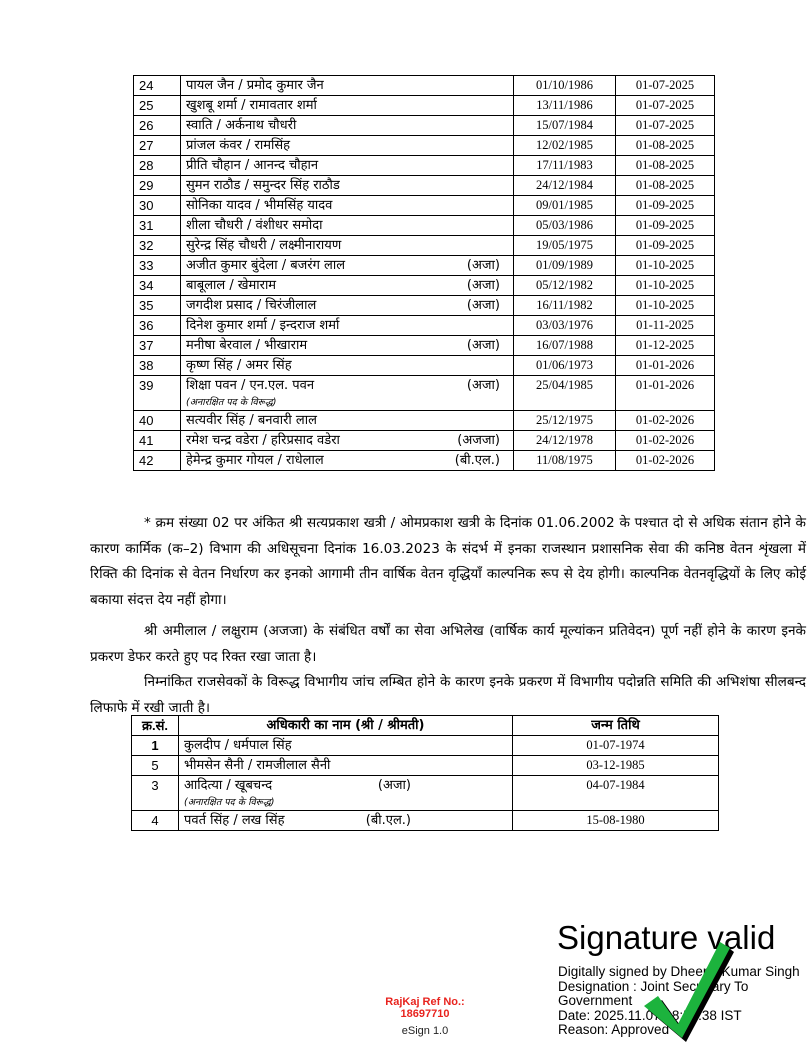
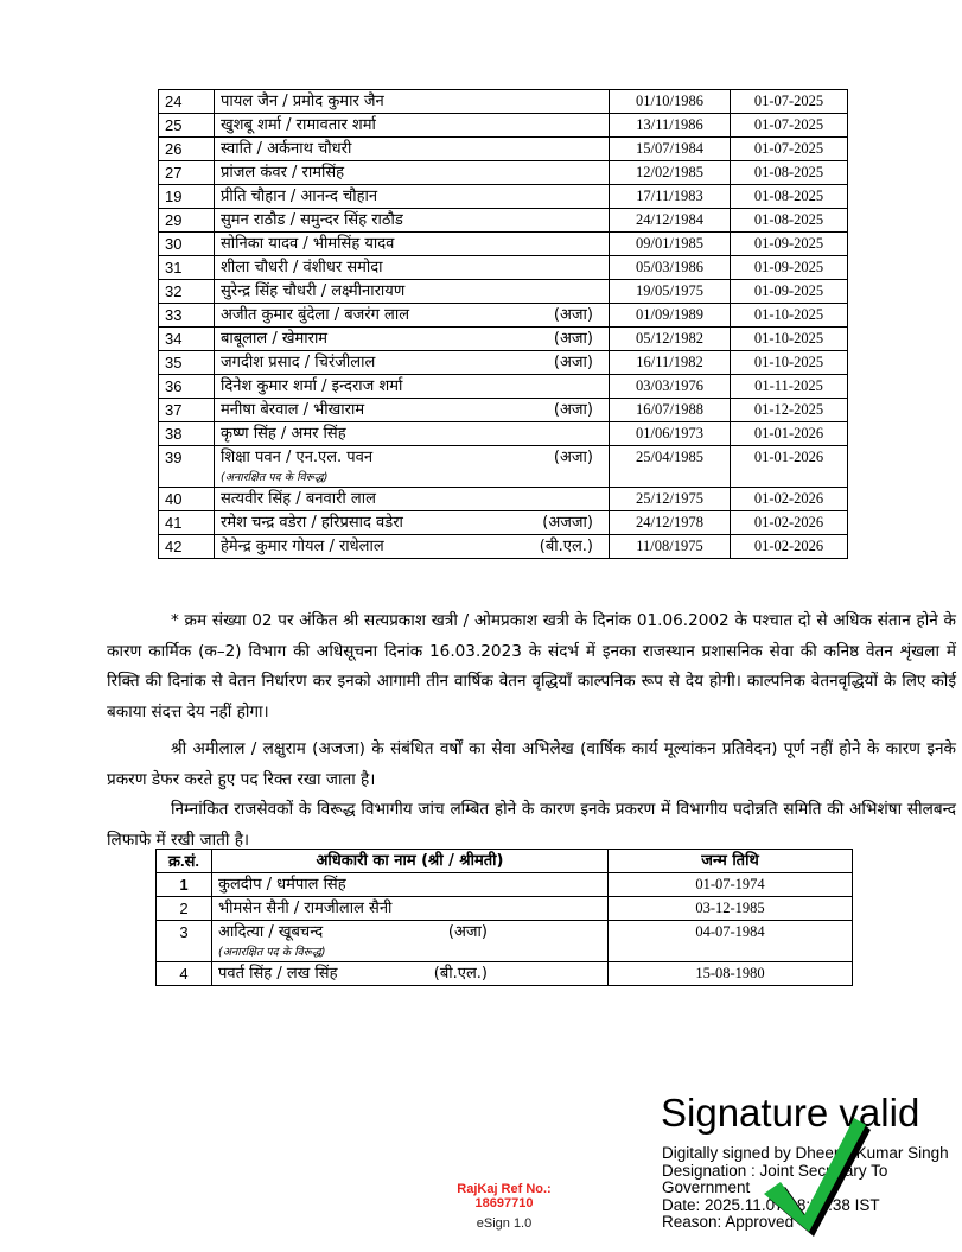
  24	पायल जैन / प्रमोद कुमार जैन	01/10/1986	01-07-2025
  25	खुशबू शर्मा / रामावतार शर्मा	13/11/1986	01-07-2025
  26	स्वाति / अर्कनाथ चौधरी	15/07/1984	01-07-2025
  27	प्रांजल कंवर / रामसिंह	12/02/1985	01-08-2025
- 28	प्रीति चौहान / आनन्द चौहान	17/11/1983	01-08-2025
+ 19	प्रीति चौहान / आनन्द चौहान	17/11/1983	01-08-2025
  29	सुमन राठौड / समुन्दर सिंह राठौड	24/12/1984	01-08-2025
  30	सोनिका यादव / भीमसिंह यादव	09/01/1985	01-09-2025
  31	शीला चौधरी / वंशीधर समोदा	05/03/1986	01-09-2025
  32	सुरेन्द्र सिंह चौधरी / लक्ष्मीनारायण	19/05/1975	01-09-2025
  33	अजीत कुमार बुंदेला / बजरंग लाल (अजा)	01/09/1989	01-10-2025
  34	बाबूलाल / खेमाराम (अजा)	05/12/1982	01-10-2025
  35	जगदीश प्रसाद / चिरंजीलाल (अजा)	16/11/1982	01-10-2025
  36	दिनेश कुमार शर्मा / इन्दराज शर्मा	03/03/1976	01-11-2025
  37	मनीषा बेरवाल / भीखाराम (अजा)	16/07/1988	01-12-2025
  38	कृष्ण सिंह / अमर सिंह	01/06/1973	01-01-2026
  39	शिक्षा पवन / एन.एल. पवन (अजा)(अनारक्षित पद के विरूद्ध)	25/04/1985	01-01-2026
  40	सत्यवीर सिंह / बनवारी लाल	25/12/1975	01-02-2026
  41	रमेश चन्द्र वडेरा / हरिप्रसाद वडेरा (अजजा)	24/12/1978	01-02-2026
  42	हेमेन्द्र कुमार गोयल / राधेलाल (बी.एल.)	11/08/1975	01-02-2026
  * क्रम संख्या 02 पर अंकित श्री सत्यप्रकाश खत्री / ओमप्रकाश खत्री के दिनांक 01.06.2002 के पश्चात दो से अधिक संतान होने के कारण कार्मिक (क–2) विभाग की अधिसूचना दिनांक 16.03.2023 के संदर्भ में इनका राजस्थान प्रशासनिक सेवा की कनिष्ठ वेतन शृंखला में रिक्ति की दिनांक से वेतन निर्धारण कर इनको आगामी तीन वार्षिक वेतन वृद्धियाँ काल्पनिक रूप से देय होगी। काल्पनिक वेतनवृद्धियों के लिए कोई बकाया संदत्त देय नहीं होगा।
  श्री अमीलाल / लक्षुराम (अजजा) के संबंधित वर्षों का सेवा अभिलेख (वार्षिक कार्य मूल्यांकन प्रतिवेदन) पूर्ण नहीं होने के कारण इनके प्रकरण डेफर करते हुए पद रिक्त रखा जाता है।
  निम्नांकित राजसेवकों के विरूद्ध विभागीय जांच लम्बित होने के कारण इनके प्रकरण में विभागीय पदोन्नति समिति की अभिशंषा सीलबन्द लिफाफे में रखी जाती है।
  क्र.सं.	अधिकारी का नाम (श्री / श्रीमती)	जन्म तिथि
  1	कुलदीप / धर्मपाल सिंह	01-07-1974
- 5	भीमसेन सैनी / रामजीलाल सैनी	03-12-1985
+ 2	भीमसेन सैनी / रामजीलाल सैनी	03-12-1985
  3	आदित्या / खूबचन्द (अजा)(अनारक्षित पद के विरूद्ध)	04-07-1984
  4	पवर्त सिंह / लख सिंह (बी.एल.)	15-08-1980
  Signature valid
  Digitally signed by Dhee Kumar Singh
  Designation : Joint Secry To
  Government
  Date: 2025.11.08:38 IST
  Reason: Approved
  RajKaj Ref No.:
  18697710
  eSign 1.0
